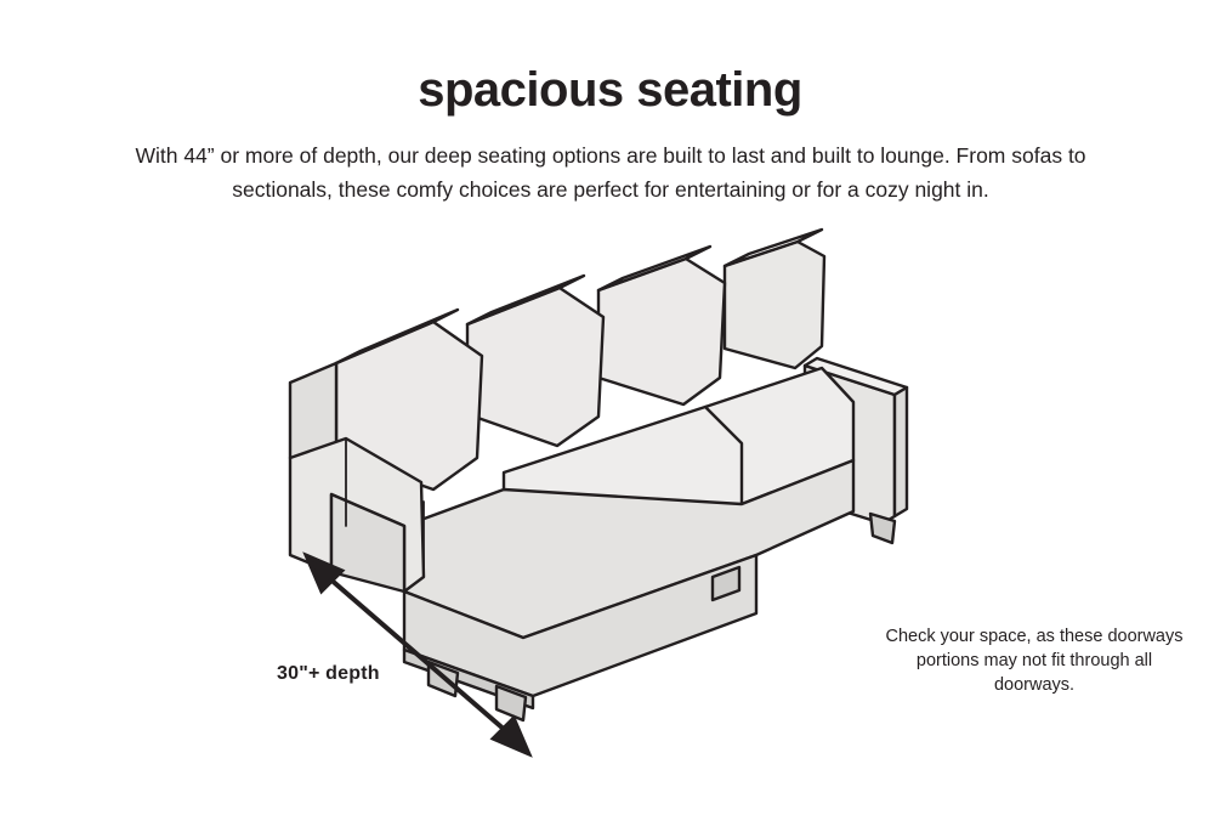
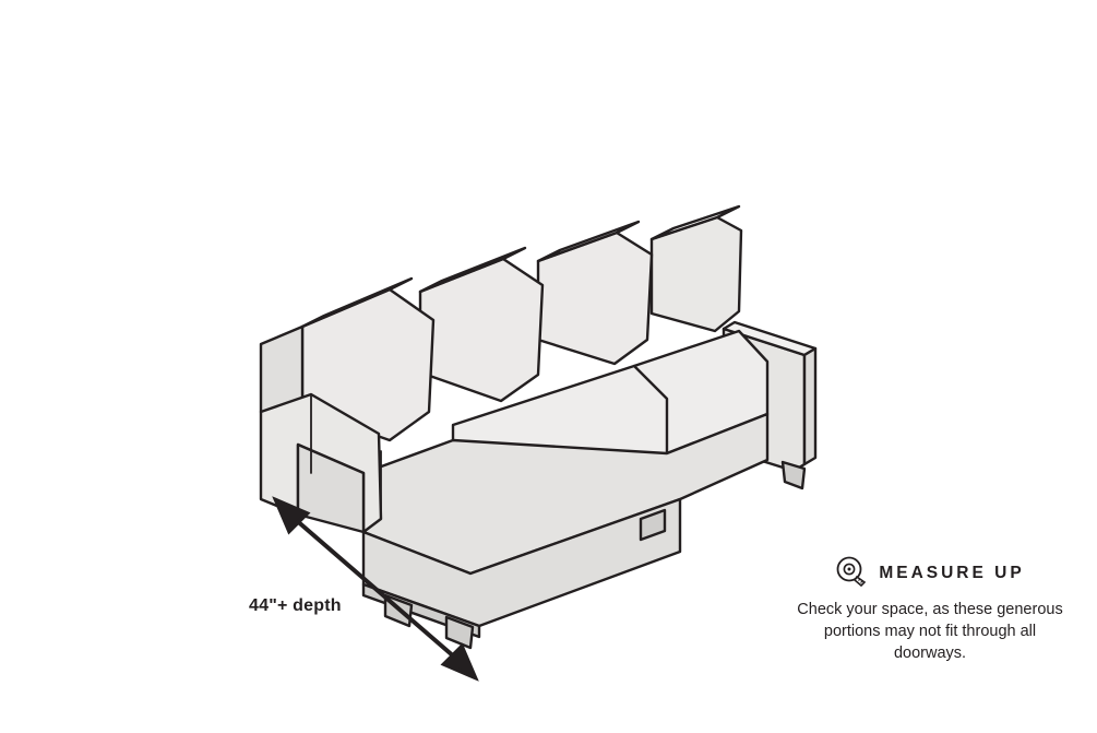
- spacious seating
- With 44” or more of depth, our deep seating options are built to last and built to lounge. From sofas to sectionals, these comfy choices are perfect for entertaining or for a cozy night in.
- 30"+ depth
+ 44"+ depth
+ MEASURE UP
- Check your space, as these doorways portions may not fit through all doorways.
+ Check your space, as these generous portions may not fit through all doorways.
